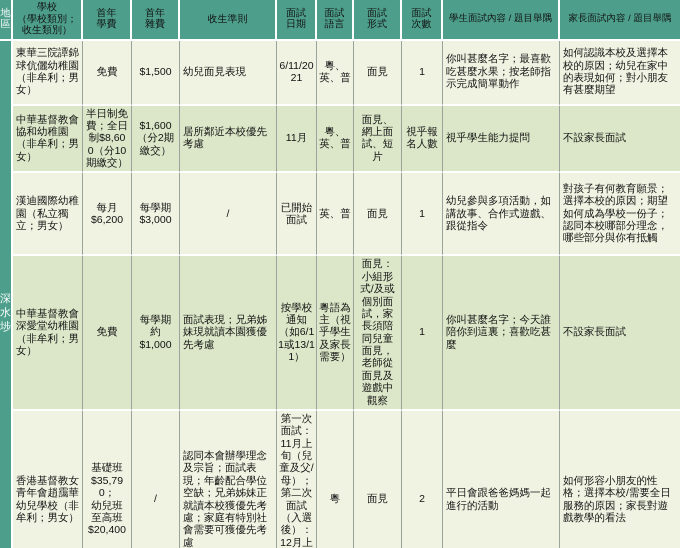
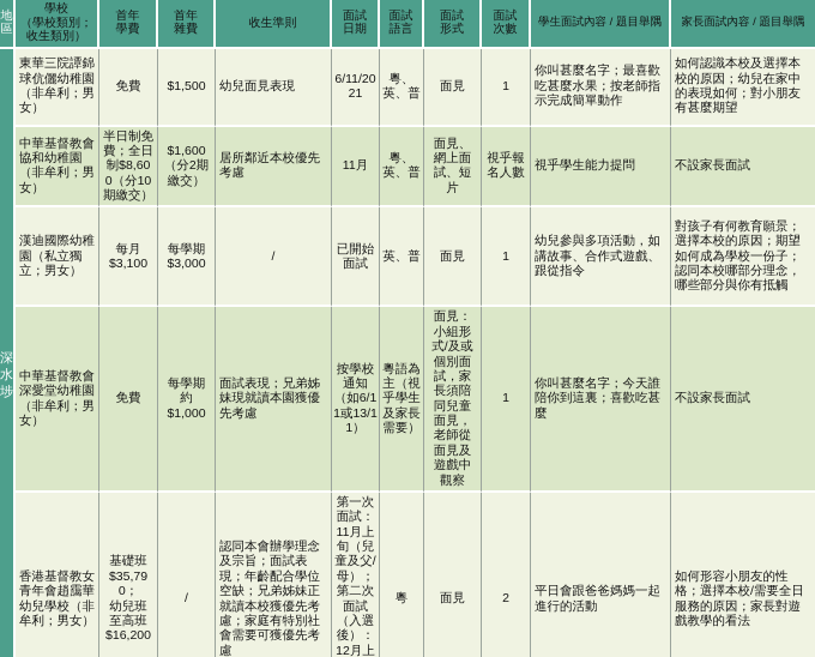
  地區	學校 （學校類別； 收生類別）	首年 學費	首年 雜費	收生準則	面試 日期	面試 語言	面試 形式	面試 次數	學生面試內容 / 題目舉隅	家長面試內容 / 題目舉隅
  深水埗	東華三院譚錦球伉儷幼稚園（非牟利；男女）	免費	$1,500	幼兒面見表現	6/11/2021	粵、英、普	面見	1	你叫甚麼名字；最喜歡吃甚麼水果；按老師指示完成簡單動作	如何認識本校及選擇本校的原因；幼兒在家中的表現如何；對小朋友有甚麼期望
  中華基督教會協和幼稚園（非牟利；男女）	半日制免費；全日制$8,600（分10期繳交）	$1,600（分2期繳交）	居所鄰近本校優先考慮	11月	粵、英、普	面見、網上面試、短片	視乎報名人數	視乎學生能力提問	不設家長面試
- 漢迪國際幼稚園（私立獨立；男女）	每月 $6,200	每學期 $3,000	/	已開始面試	英、普	面見	1	幼兒參與多項活動，如講故事、合作式遊戲、跟從指令	對孩子有何教育願景；選擇本校的原因；期望如何成為學校一份子；認同本校哪部分理念，哪些部分與你有抵觸
+ 漢迪國際幼稚園（私立獨立；男女）	每月 $3,100	每學期 $3,000	/	已開始面試	英、普	面見	1	幼兒參與多項活動，如講故事、合作式遊戲、跟從指令	對孩子有何教育願景；選擇本校的原因；期望如何成為學校一份子；認同本校哪部分理念，哪些部分與你有抵觸
  中華基督教會深愛堂幼稚園（非牟利；男女）	免費	每學期約 $1,000	面試表現；兄弟姊妹現就讀本園獲優先考慮	按學校通知（如6/11或13/11）	粵語為主（視乎學生及家長需要）	面見：小組形式/及或個別面試，家長須陪同兒童面見，老師從面見及遊戲中觀察	1	你叫甚麼名字；今天誰陪你到這裏；喜歡吃甚麼	不設家長面試
- 香港基督教女青年會趙靄華幼兒學校（非牟利；男女）	基礎班 $35,790； 幼兒班 至高班 $20,400	/	認同本會辦學理念及宗旨；面試表現；年齡配合學位空缺；兄弟姊妹正就讀本校獲優先考慮；家庭有特別社會需要可獲優先考慮	第一次面試：11月上旬（兒童及父/母）；第二次面試（入選後）：12月上	粵	面見	2	平日會跟爸爸媽媽一起進行的活動	如何形容小朋友的性格；選擇本校/需要全日服務的原因；家長對遊戲教學的看法
+ 香港基督教女青年會趙靄華幼兒學校（非牟利；男女）	基礎班 $35,790； 幼兒班 至高班 $16,200	/	認同本會辦學理念及宗旨；面試表現；年齡配合學位空缺；兄弟姊妹正就讀本校獲優先考慮；家庭有特別社會需要可獲優先考慮	第一次面試：11月上旬（兒童及父/母）；第二次面試（入選後）：12月上	粵	面見	2	平日會跟爸爸媽媽一起進行的活動	如何形容小朋友的性格；選擇本校/需要全日服務的原因；家長對遊戲教學的看法
